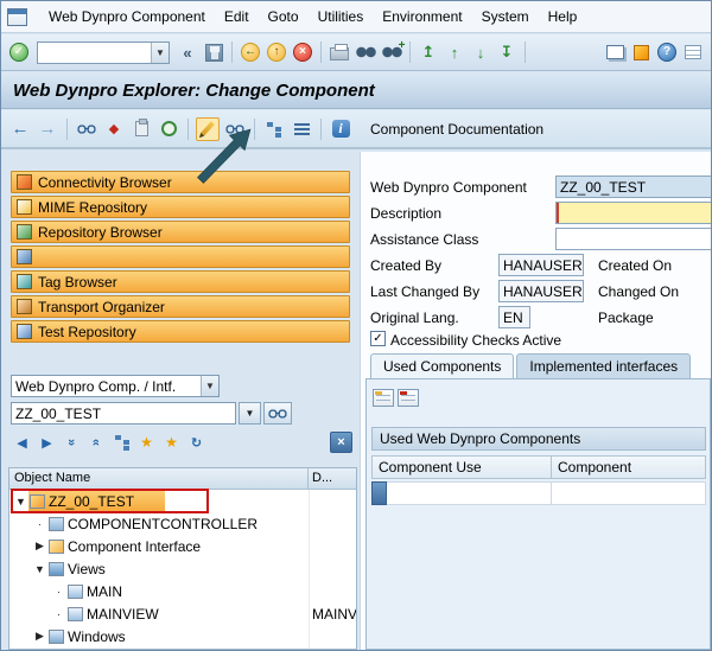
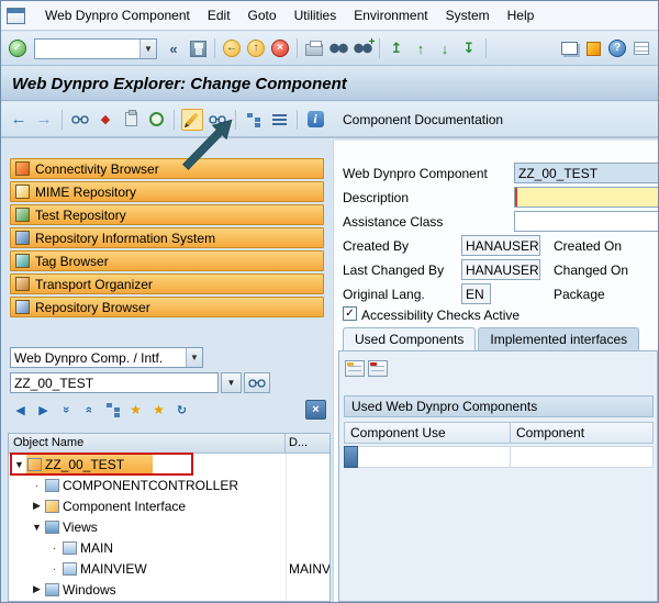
  Web Dynpro Component
  Edit
  Goto
  Utilities
  Environment
  System
  Help
  ✓
  ▼
  «
  ←
  ↑
  ×
  ↥
  ↑
  ↓
  ↧
  ?
  Web Dynpro Explorer: Change Component
  ←
  →
  ◆
  i
  Component Documentation
  Connectivity Browser
  MIME Repository
- Repository Browser
+ Test Repository
+ Repository Information System
  Tag Browser
  Transport Organizer
- Test Repository
+ Repository Browser
  Web Dynpro Comp. / Intf.
  ▼
  ZZ_00_TEST
  ▼
  ◀
  ▶
  ★
  ★
  ↻
  ×
  Object Name
  D...
  ▼
  ZZ_00_TEST
  ·
  COMPONENTCONTROLLER
  ▶
  Component Interface
  ▼
  Views
  ·
  MAIN
  ·
  MAINVIEW
  MAINV
  ▶
  Windows
  Web Dynpro Component
  ZZ_00_TEST
  Description
  Assistance Class
  Created By
  HANAUSER
  Created On
  Last Changed By
  HANAUSER
  Changed On
  Original Lang.
  EN
  Package
  ✓
  Accessibility Checks Active
  Used Components
  Implemented interfaces
  Used Web Dynpro Components
  Component Use
  Component
